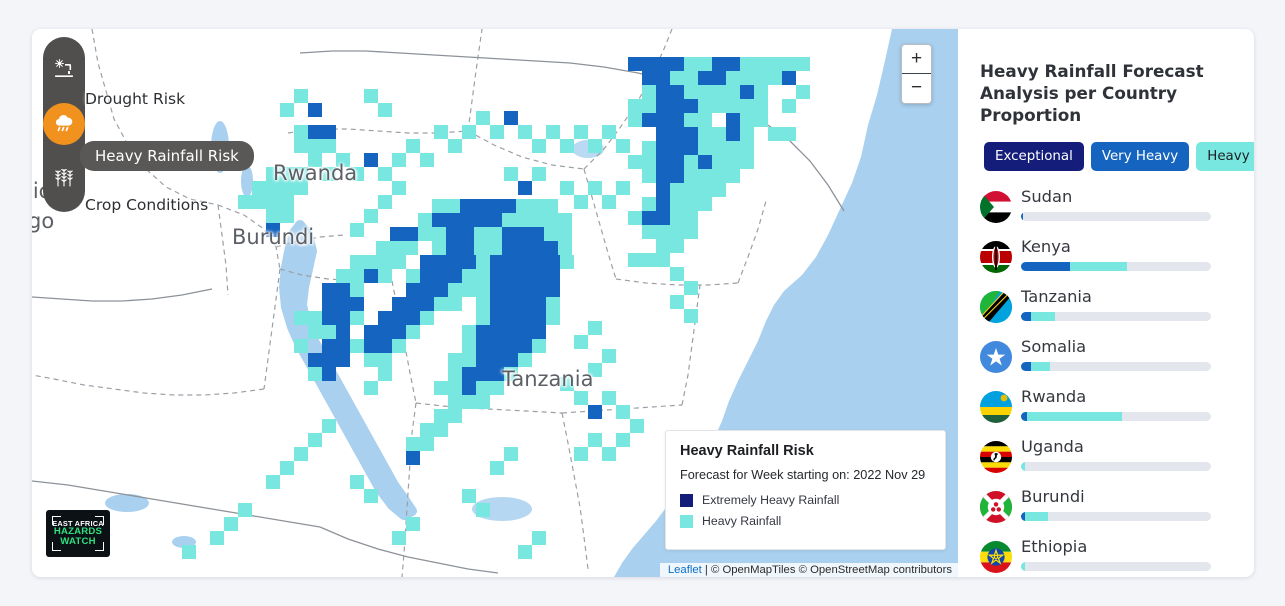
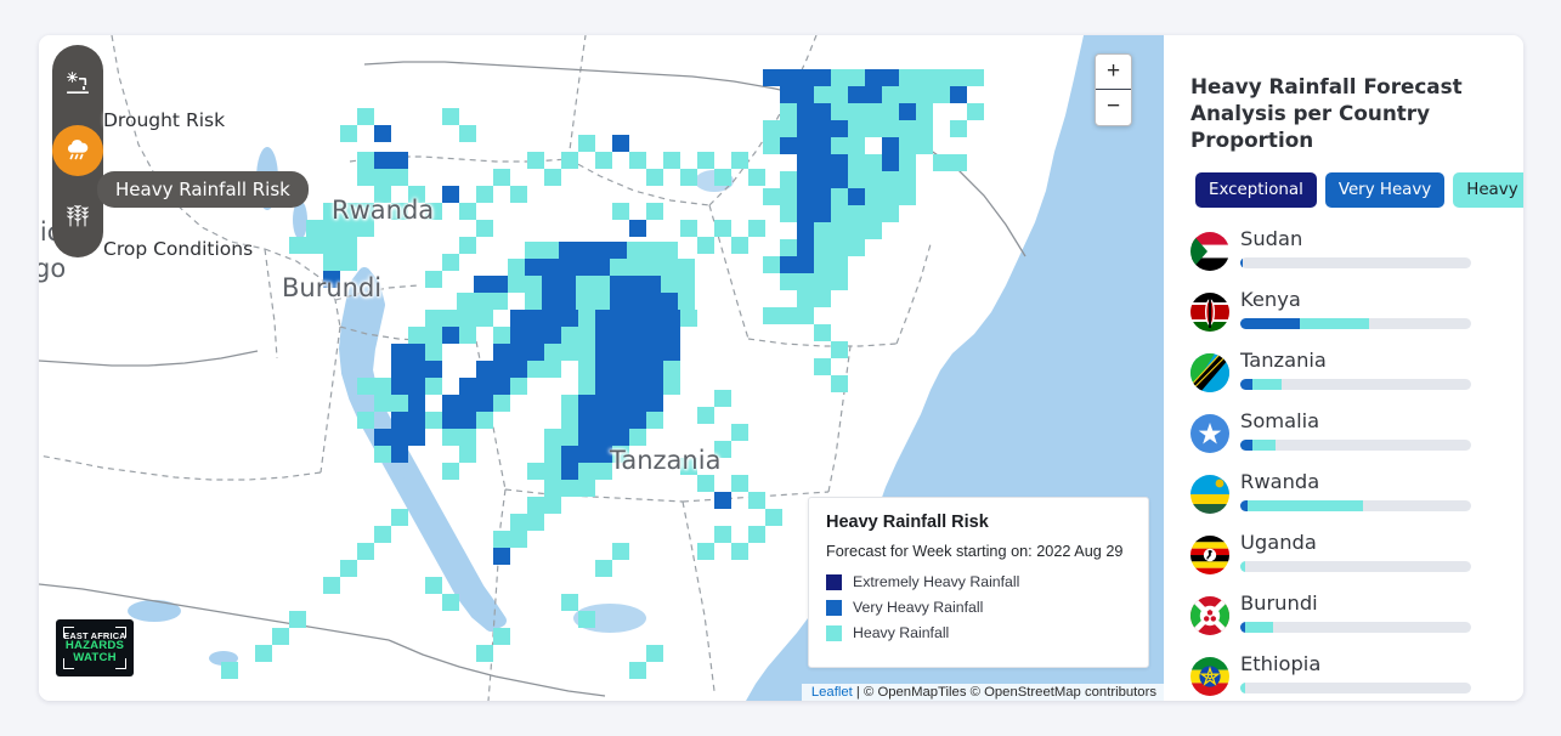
  Rwanda
  Burundi
  Tanzania
  go
  +
  −
  Drought Risk
  Heavy Rainfall Risk
  Crop Conditions
  Heavy Rainfall Risk
- Forecast for Week starting on: 2022 Nov 29
+ Forecast for Week starting on: 2022 Aug 29
  Extremely Heavy Rainfall
+ Very Heavy Rainfall
  Heavy Rainfall
  EAST AFRICA
  HAZARDS
  WATCH
  Leaflet | © OpenMapTiles © OpenStreetMap contributors
  Heavy Rainfall Forecast Analysis per Country Proportion
  Exceptional
  Very Heavy
  Heavy
  Sudan
  Kenya
  Tanzania
  Somalia
  Rwanda
  Uganda
  Burundi
  Ethiopia
